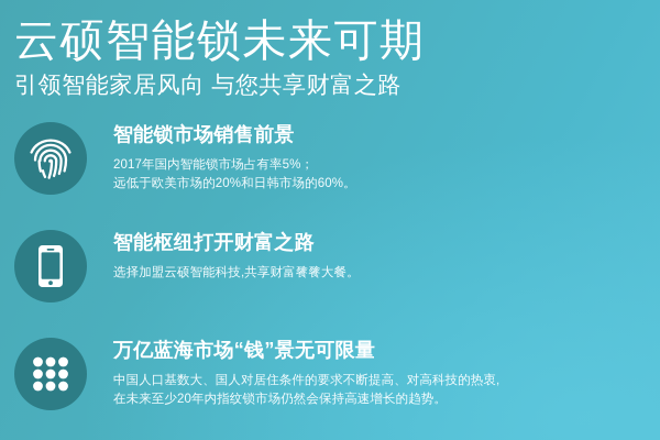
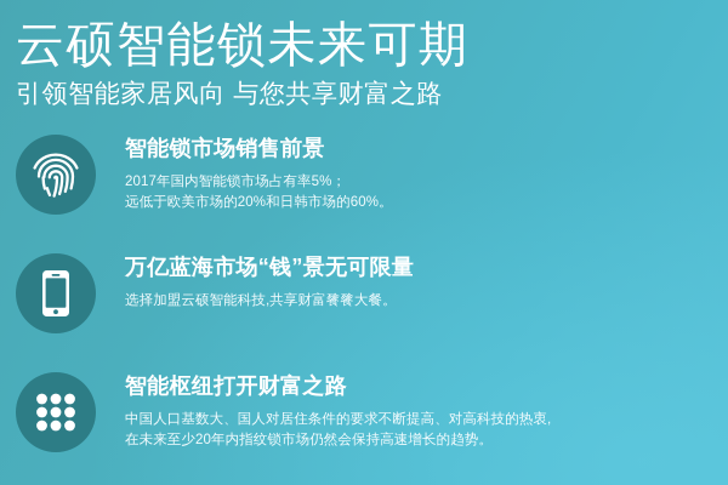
  云硕智能锁未来可期
  引领智能家居风向 与您共享财富之路
  智能锁市场销售前景
  2017年国内智能锁市场占有率5%；
  远低于欧美市场的20%和日韩市场的60%。
- 智能枢纽打开财富之路
+ 万亿蓝海市场“钱”景无可限量
  选择加盟云硕智能科技,共享财富餮餮大餐。
- 万亿蓝海市场“钱”景无可限量
+ 智能枢纽打开财富之路
  中国人口基数大、国人对居住条件的要求不断提高、对高科技的热衷,
  在未来至少20年内指纹锁市场仍然会保持高速增长的趋势。
